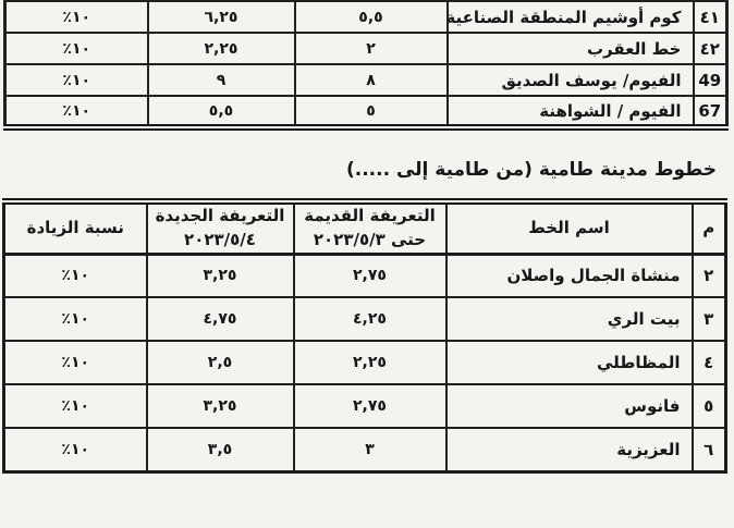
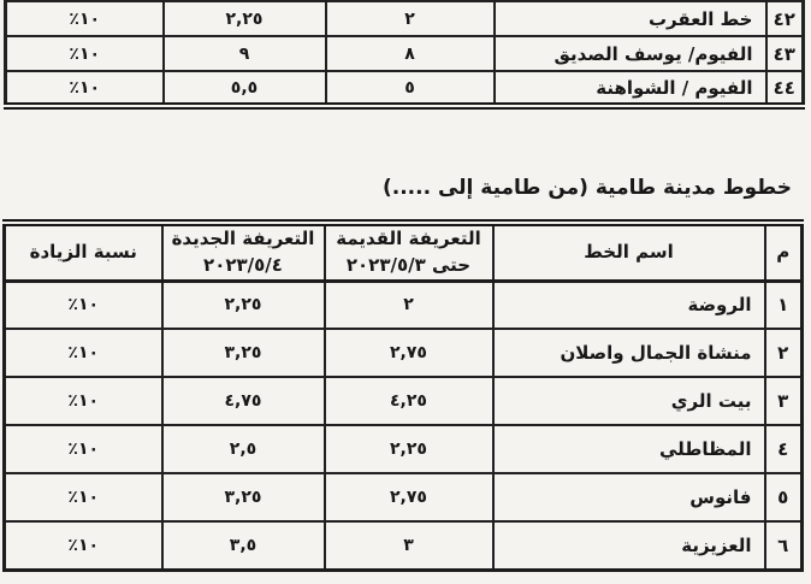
- ٤١	كوم أوشيم المنطقة الصناعية	٥,٥	٦,٢٥	١٠٪
  ٤٢	خط العقرب	٢	٢,٢٥	١٠٪
- 49	الفيوم/ يوسف الصديق	٨	٩	١٠٪
+ ٤٣	الفيوم/ يوسف الصديق	٨	٩	١٠٪
- 67	الفيوم / الشواهنة	٥	٥,٥	١٠٪
+ ٤٤	الفيوم / الشواهنة	٥	٥,٥	١٠٪
  خطوط مدينة طامية (من طامية إلى .....)
  م	اسم الخط	التعريفة القديمة حتى ٢٠٢٣/٥/٣	التعريفة الجديدة ٢٠٢٣/٥/٤	نسبة الزيادة
+ ١	الروضة	٢	٢,٢٥	١٠٪
  ٢	منشاة الجمال واصلان	٢,٧٥	٣,٢٥	١٠٪
  ٣	بيت الري	٤,٢٥	٤,٧٥	١٠٪
  ٤	المظاطلي	٢,٢٥	٢,٥	١٠٪
  ٥	فانوس	٢,٧٥	٣,٢٥	١٠٪
  ٦	العزيزية	٣	٣,٥	١٠٪
